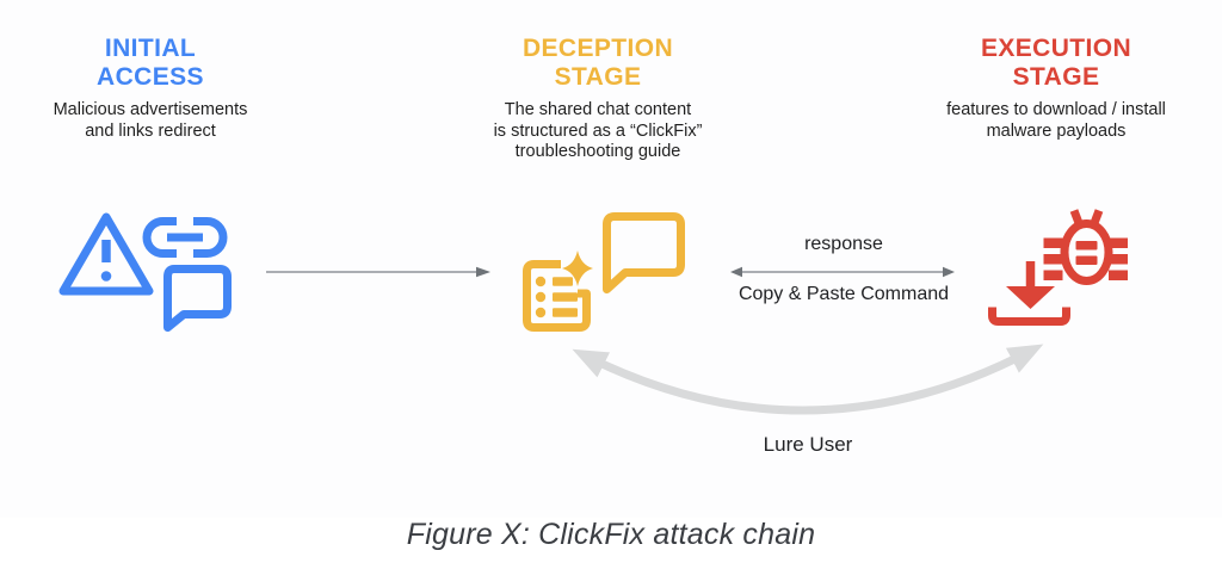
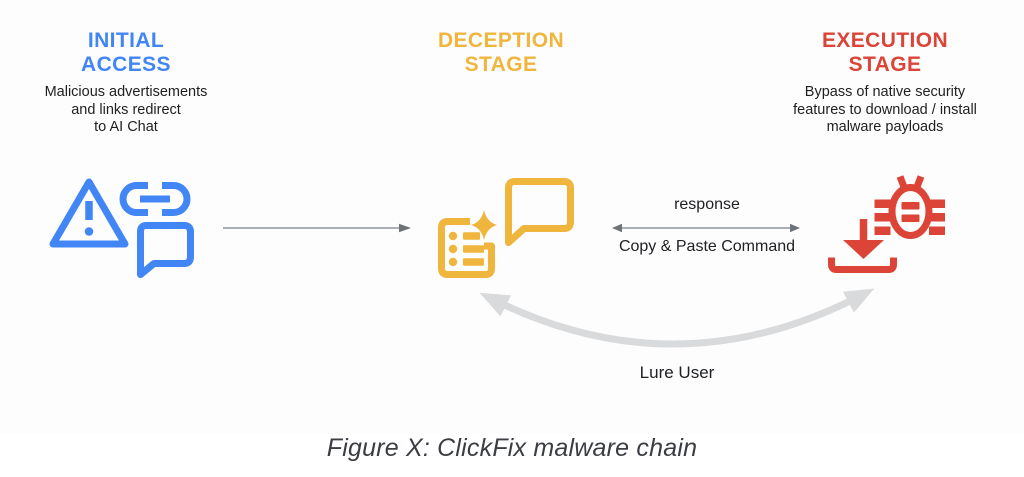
  INITIAL
  ACCESS
  Malicious advertisements
  and links redirect
+ to AI Chat
  DECEPTION
  STAGE
- The shared chat content
- is structured as a “ClickFix”
- troubleshooting guide
  response
  Copy & Paste Command
  EXECUTION
  STAGE
+ Bypass of native security
  features to download / install
  malware payloads
  Lure User
- Figure X: ClickFix attack chain
+ Figure X: ClickFix malware chain
